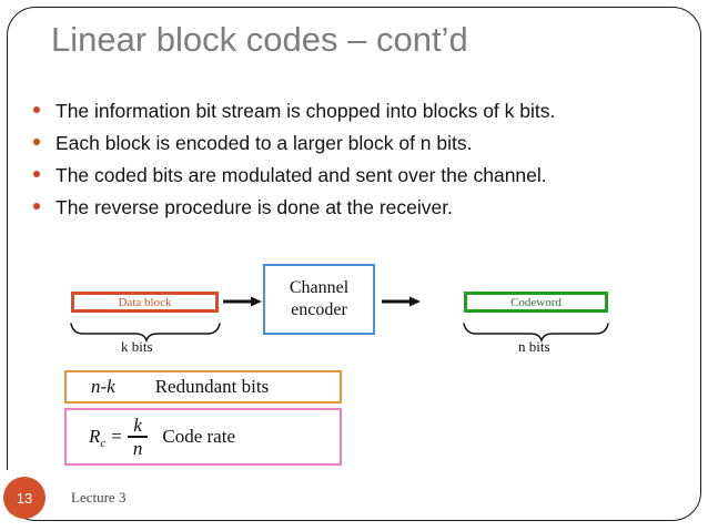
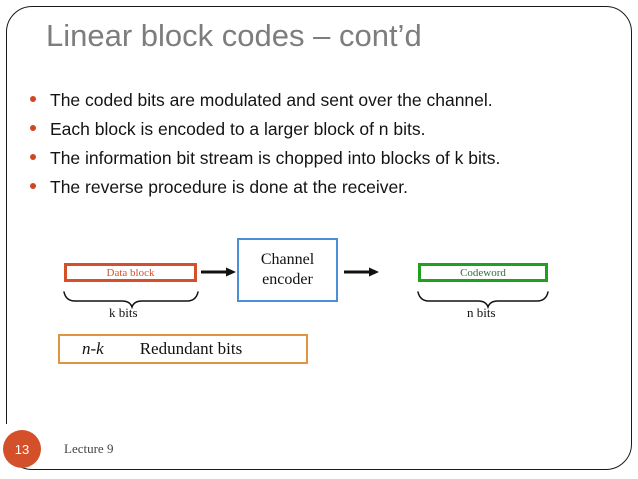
  Linear block codes – cont’d
- The information bit stream is chopped into blocks of k bits.
+ The coded bits are modulated and sent over the channel.
  Each block is encoded to a larger block of n bits.
- The coded bits are modulated and sent over the channel.
+ The information bit stream is chopped into blocks of k bits.
  The reverse procedure is done at the receiver.
  Data block
  Channel
  encoder
  Codeword
  k bits
  n bits
  n-k
  Redundant bits
- Rc
- =
- k
- n
- Code rate
  13
- Lecture 3
+ Lecture 9
